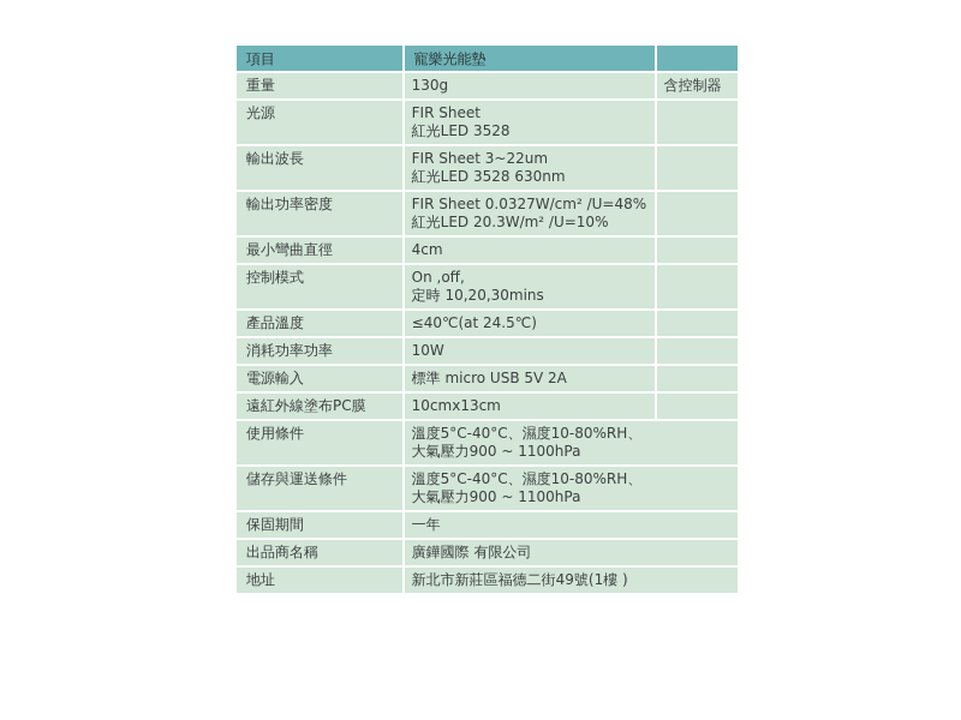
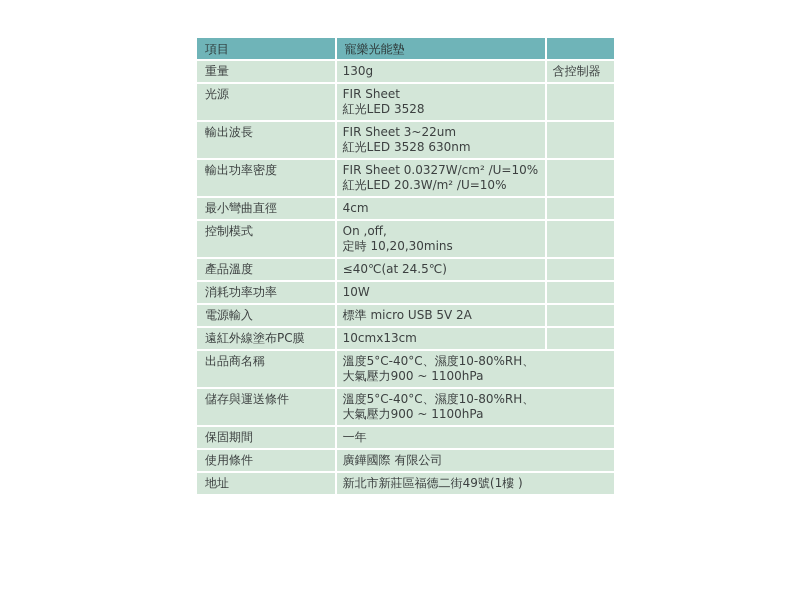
  項目	寵樂光能墊
  重量	130g	含控制器
  光源	FIR Sheet 紅光LED 3528
  輸出波長	FIR Sheet 3~22um 紅光LED 3528 630nm
- 輸出功率密度	FIR Sheet 0.0327W/cm² /U=48% 紅光LED 20.3W/m² /U=10%
+ 輸出功率密度	FIR Sheet 0.0327W/cm² /U=10% 紅光LED 20.3W/m² /U=10%
  最小彎曲直徑	4cm
  控制模式	On ,off, 定時 10,20,30mins
  產品溫度	≤40℃(at 24.5℃)
  消耗功率功率	10W
  電源輸入	標準 micro USB 5V 2A
  遠紅外線塗布PC膜	10cmx13cm
- 使用條件	溫度5°C-40°C、濕度10-80%RH、 大氣壓力900 ~ 1100hPa
+ 出品商名稱	溫度5°C-40°C、濕度10-80%RH、 大氣壓力900 ~ 1100hPa
  儲存與運送條件	溫度5°C-40°C、濕度10-80%RH、 大氣壓力900 ~ 1100hPa
  保固期間	一年
- 出品商名稱	廣鏵國際 有限公司
+ 使用條件	廣鏵國際 有限公司
  地址	新北市新莊區福德二街49號(1樓 )
